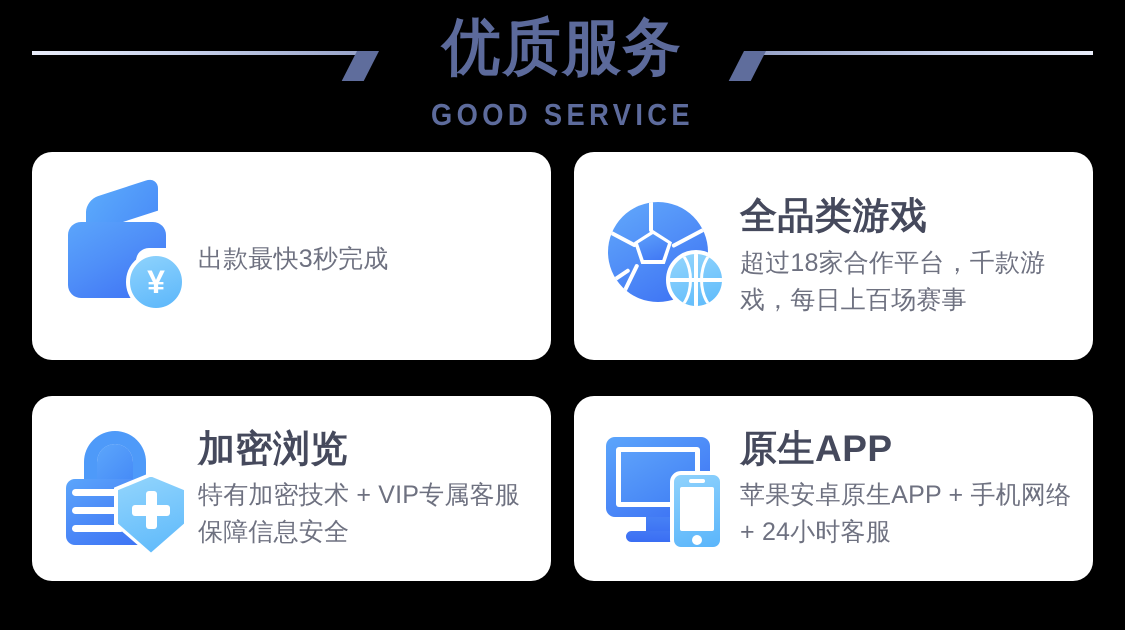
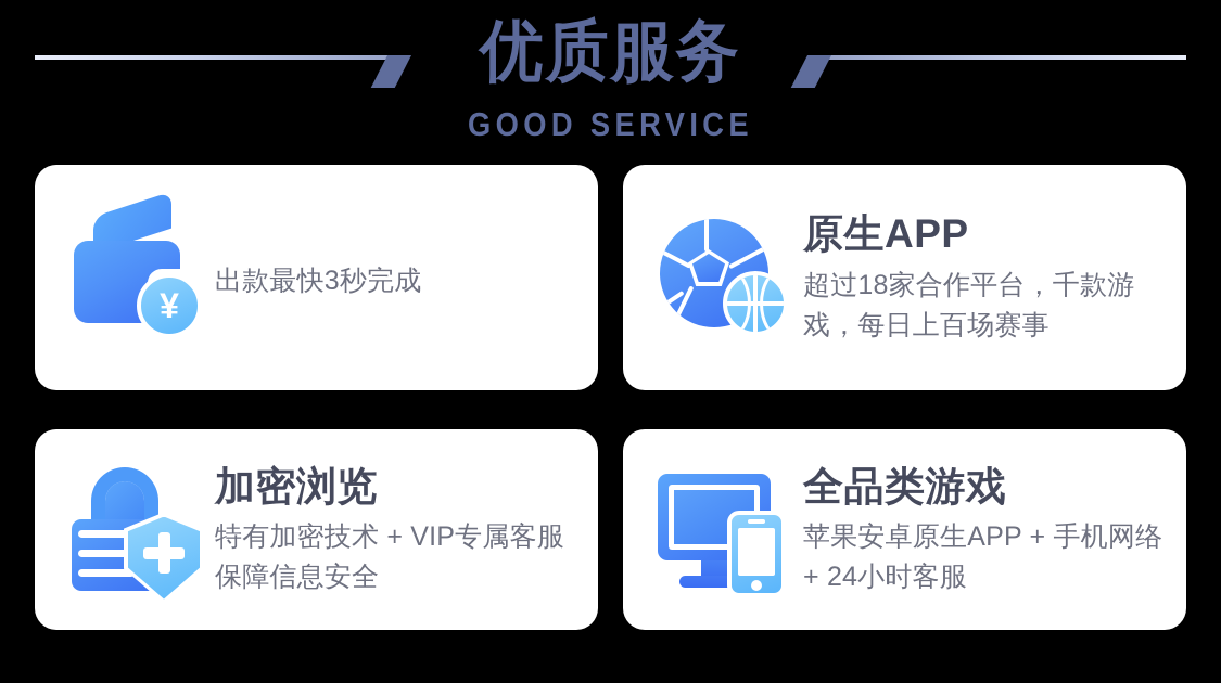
  优质服务
  GOOD SERVICE
  ¥
  出款最快3秒完成
- 全品类游戏
+ 原生APP
  超过18家合作平台，千款游戏，每日上百场赛事
  加密浏览
  特有加密技术 + VIP专属客服保障信息安全
- 原生APP
+ 全品类游戏
  苹果安卓原生APP + 手机网络 + 24小时客服
